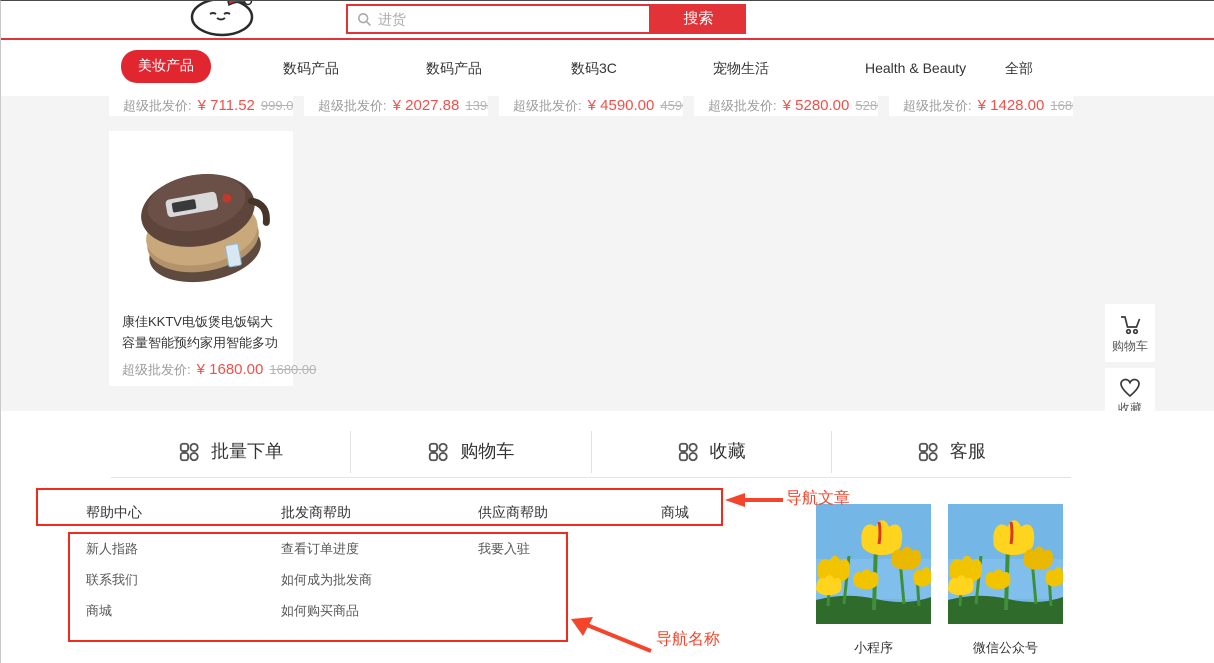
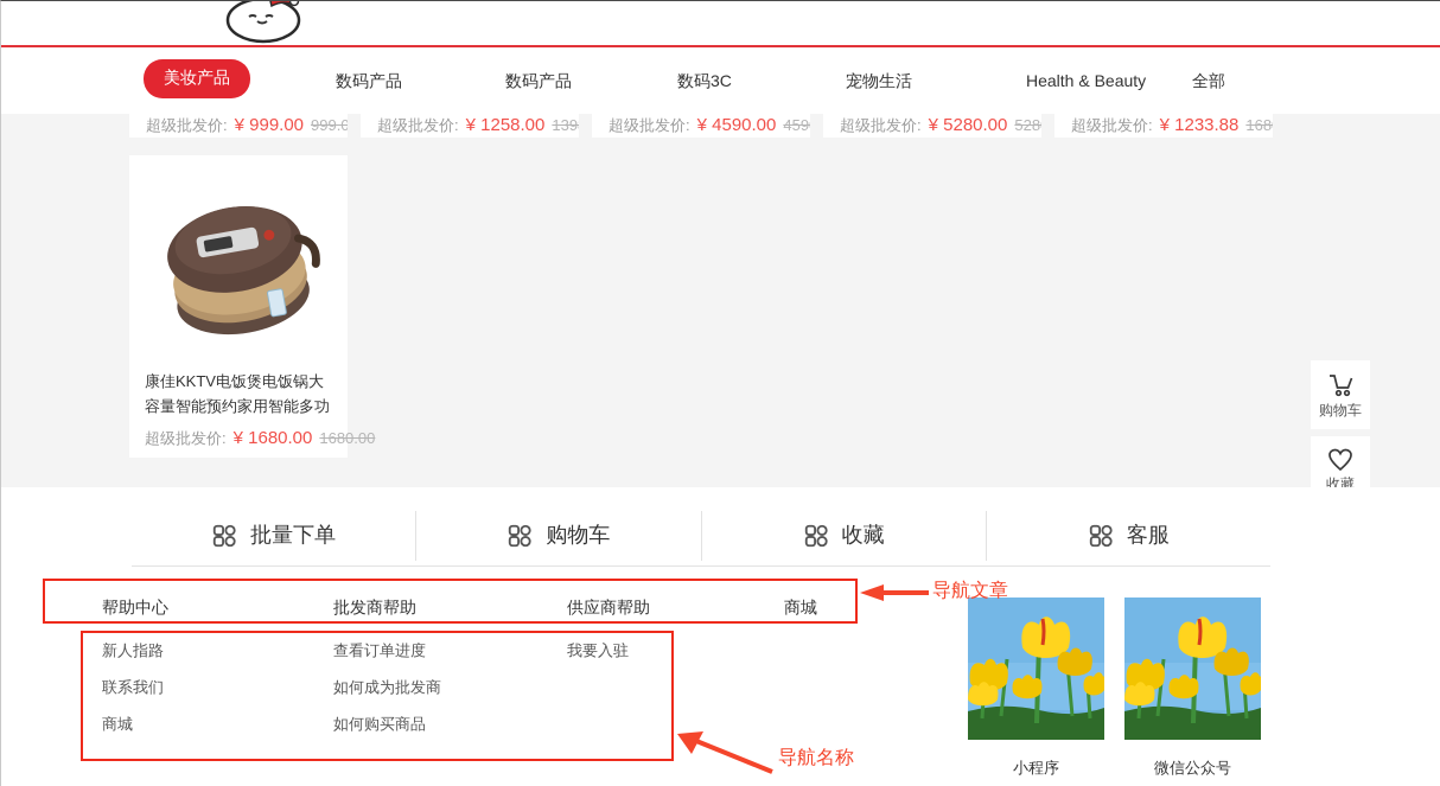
- 进货
- 搜索
  美妆产品
  数码产品
  数码产品
  数码3C
  宠物生活
  Health & Beauty
  全部
  超级批发价:
- ¥ 711.52
+ ¥ 999.00
  999.0
  超级批发价:
- ¥ 2027.88
+ ¥ 1258.00
  超级批发价:
  ¥ 4590.00
  超级批发价:
  ¥ 5280.00
  超级批发价:
- ¥ 1428.00
+ ¥ 1233.88
  康佳KKTV电饭煲电饭锅大容量智能预约家用智能多功
  超级批发价:
  ¥ 1680.00
  1680.00
  购物车
  收藏
  批量下单
  购物车
  收藏
  客服
  帮助中心
  批发商帮助
  供应商帮助
  商城
  新人指路
  联系我们
  商城
  查看订单进度
  如何成为批发商
  如何购买商品
  我要入驻
  小程序
  微信公众号
  导航文章
  导航名称
